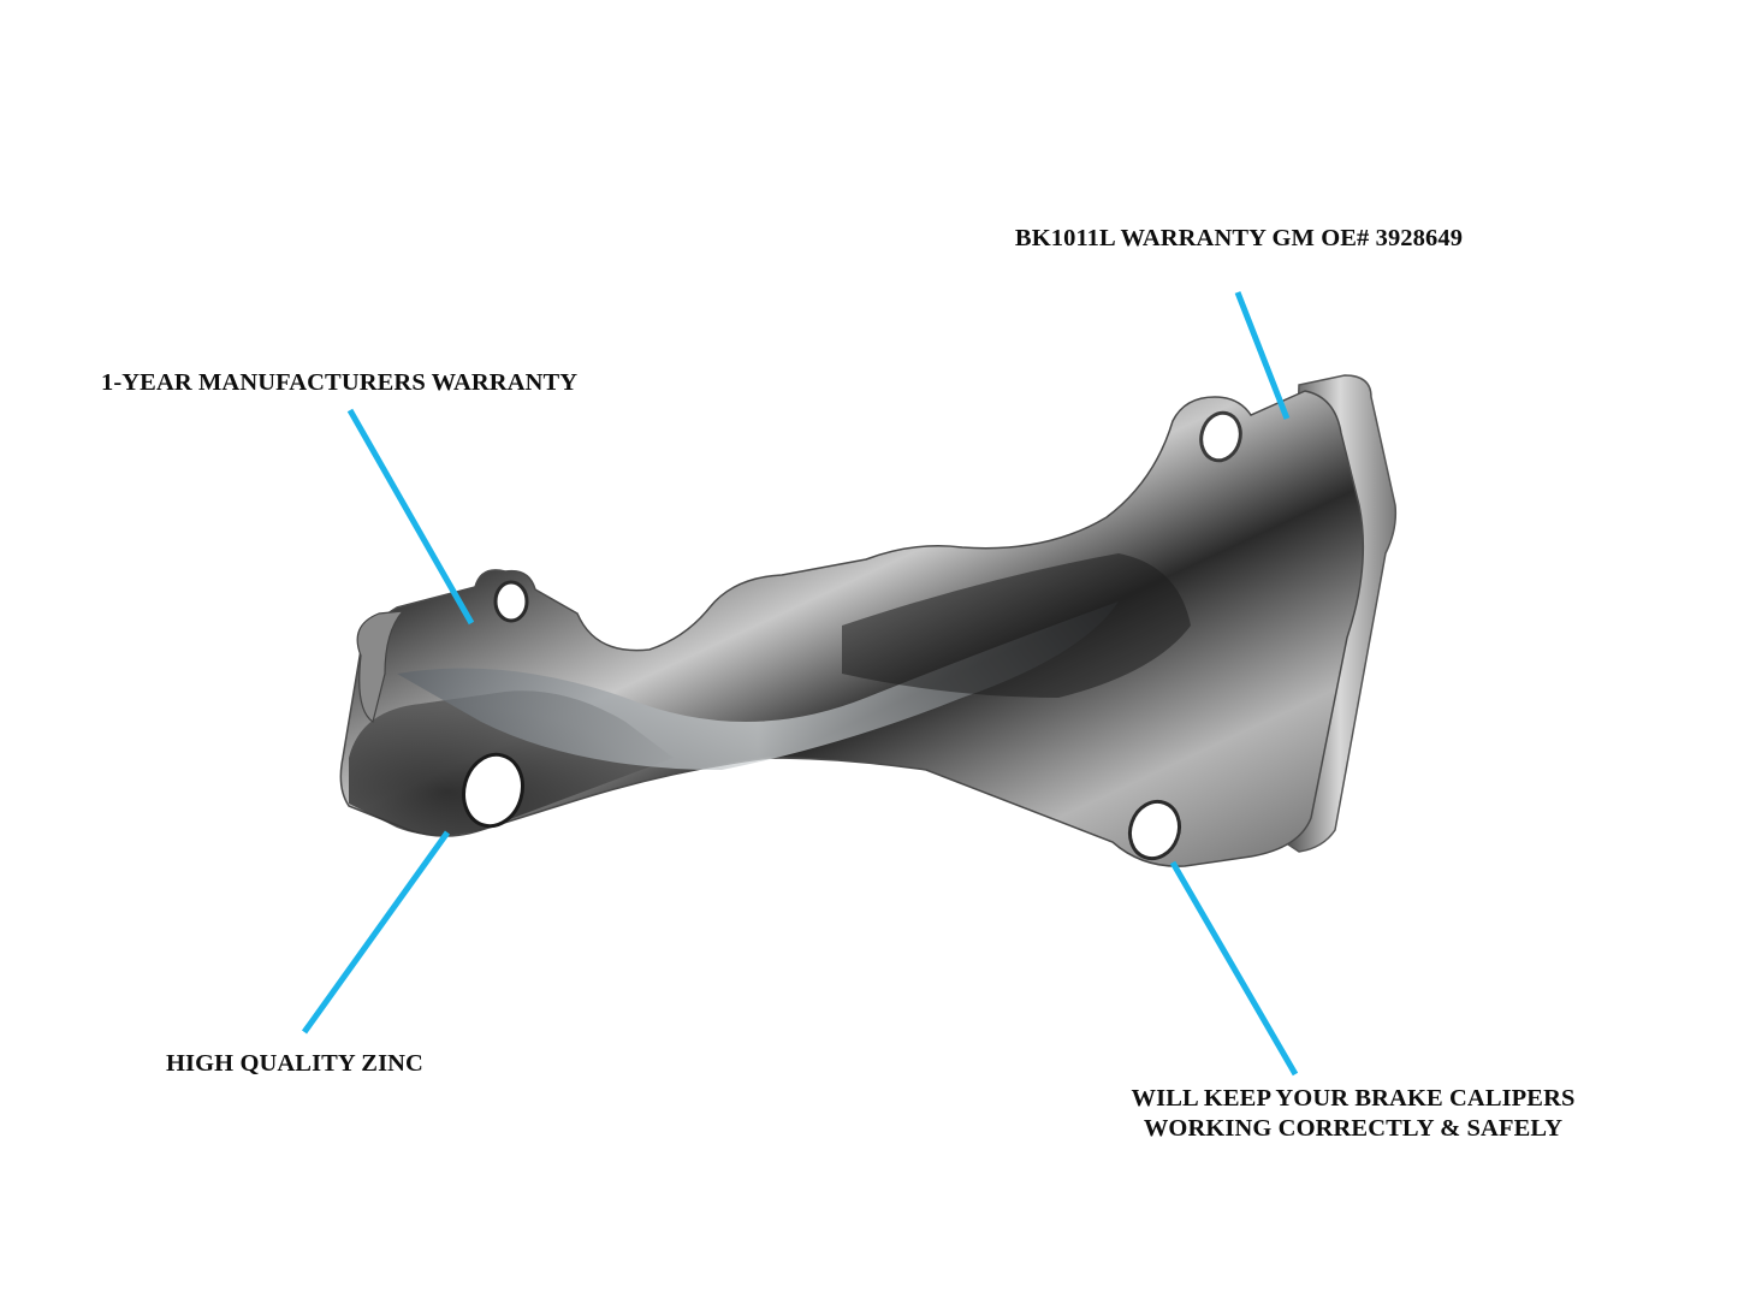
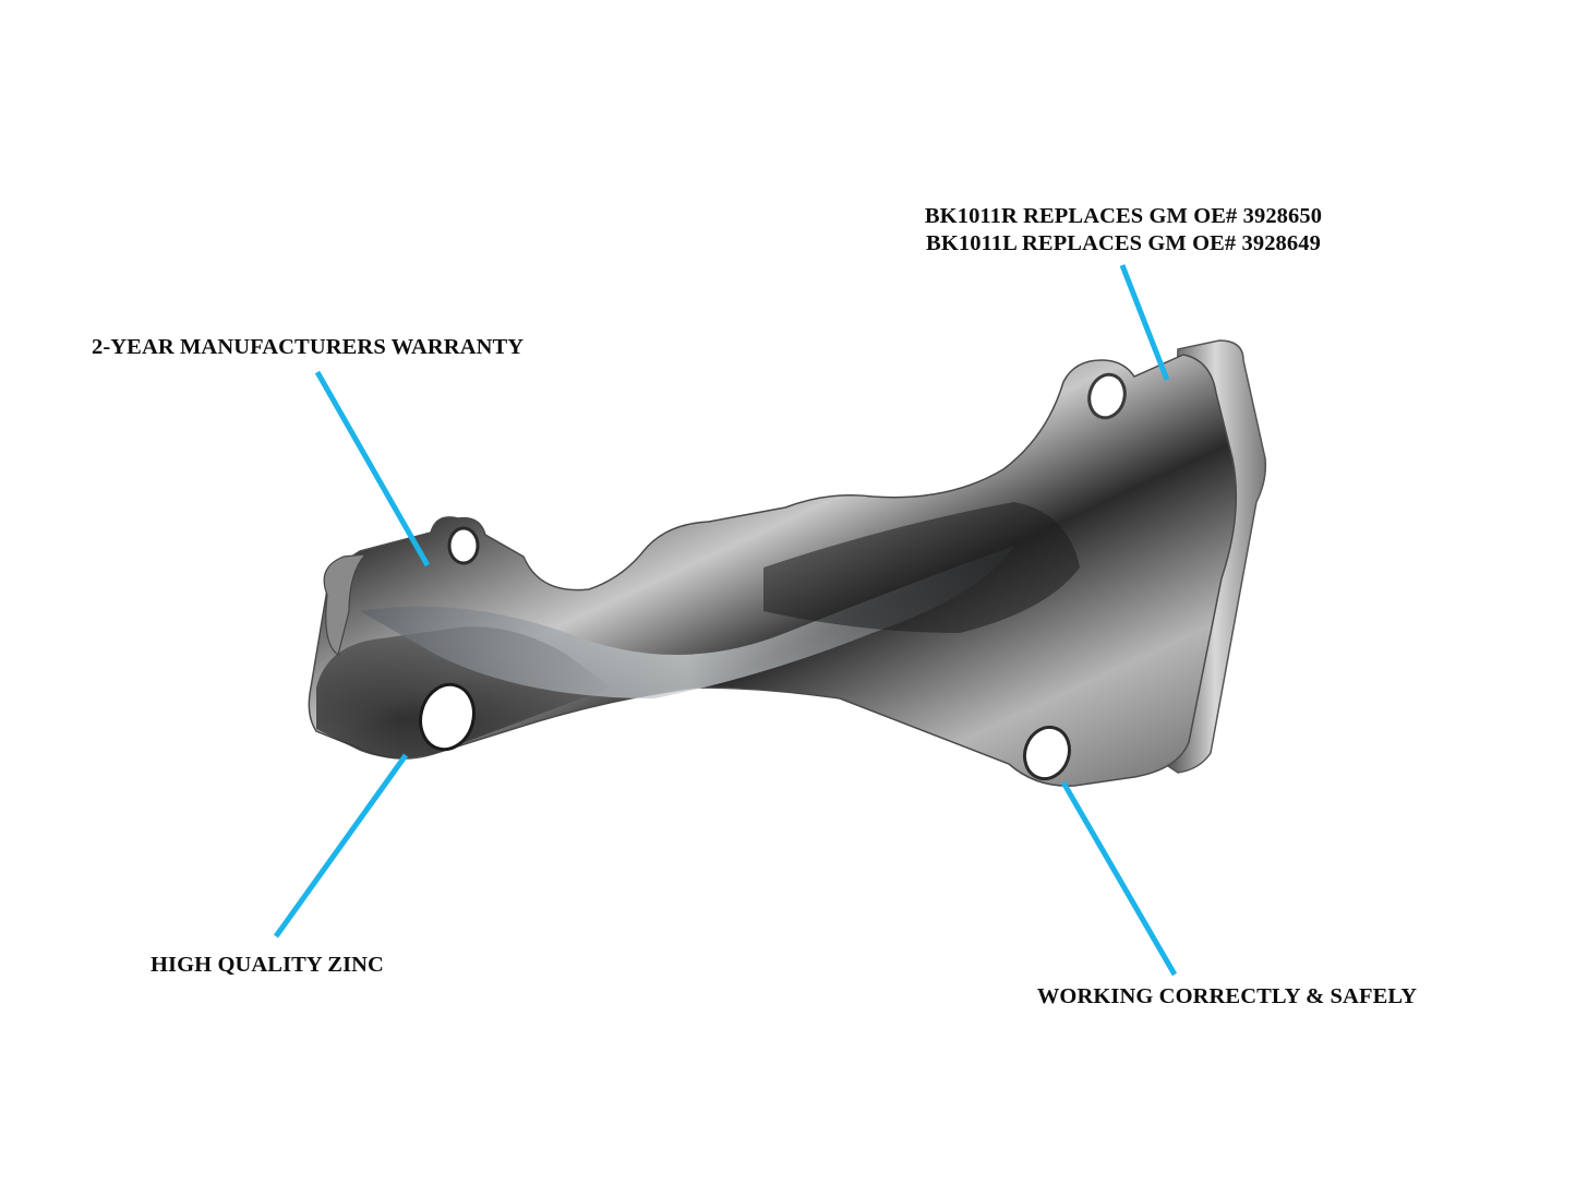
+ BK1011R REPLACES GM OE# 3928650
- BK1011L WARRANTY GM OE# 3928649
+ BK1011L REPLACES GM OE# 3928649
- 1-YEAR MANUFACTURERS WARRANTY
+ 2-YEAR MANUFACTURERS WARRANTY
  HIGH QUALITY ZINC
- WILL KEEP YOUR BRAKE CALIPERS
  WORKING CORRECTLY & SAFELY
